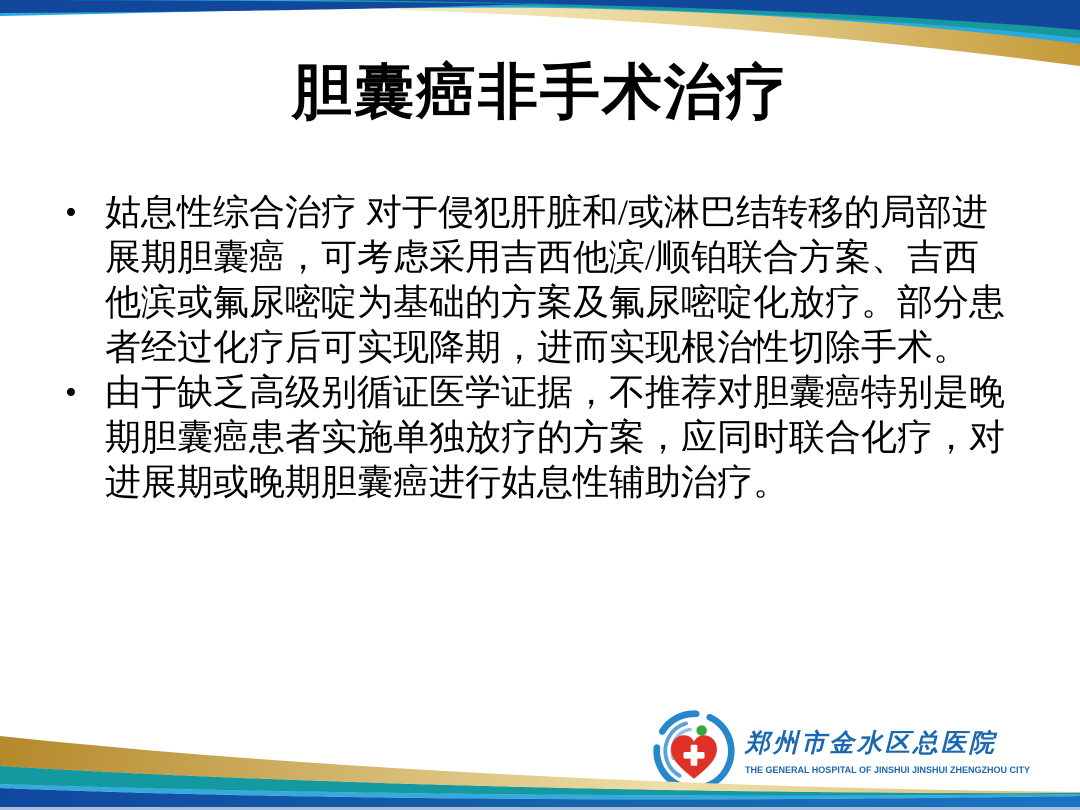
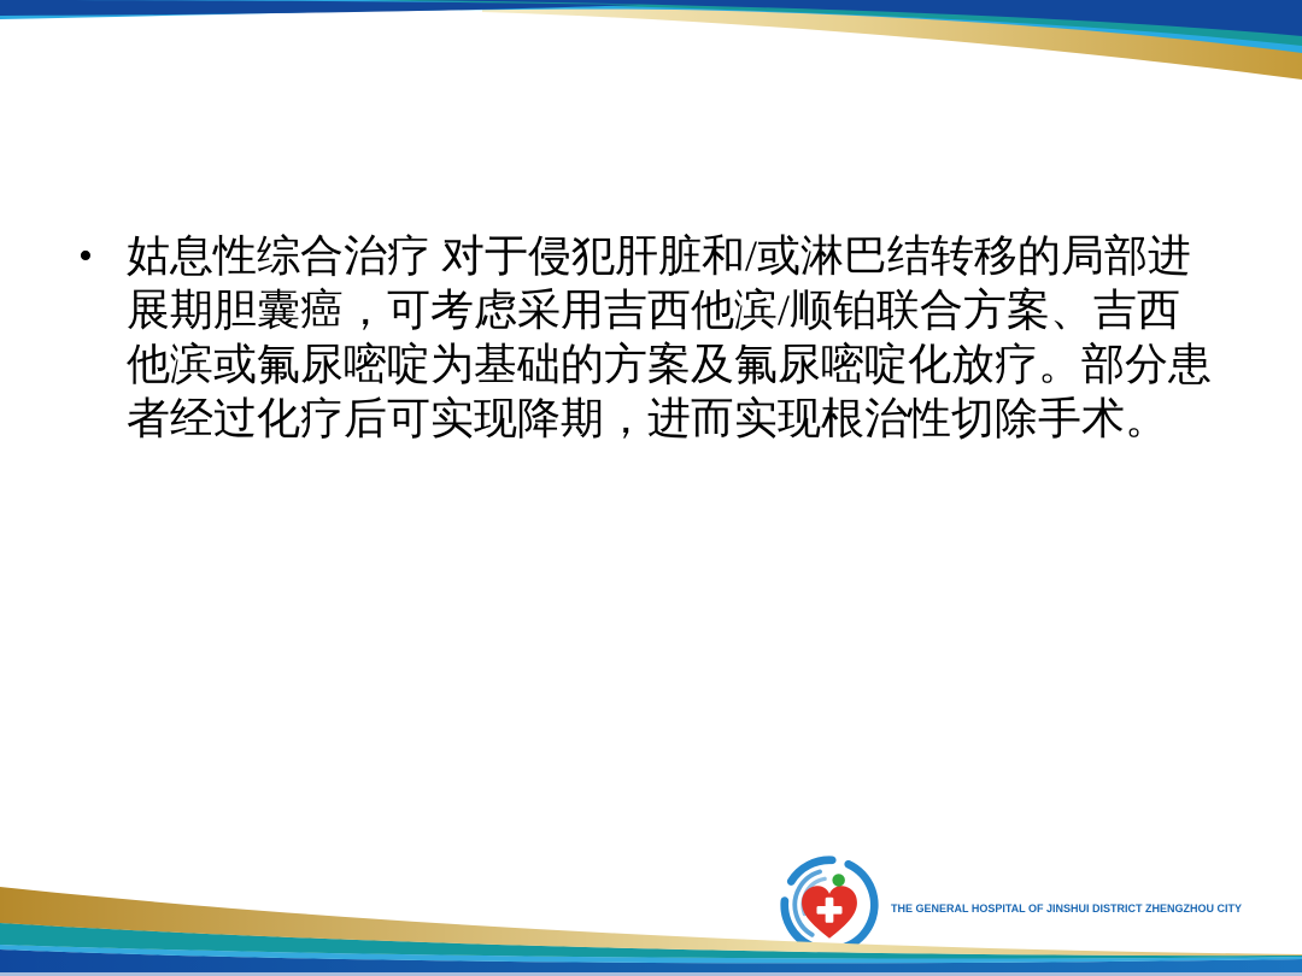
- 胆囊癌非手术治疗
  姑息性综合治疗 对于侵犯肝脏和/或淋巴结转移的局部进展期胆囊癌，可考虑采用吉西他滨/顺铂联合方案、吉西他滨或氟尿嘧啶为基础的方案及氟尿嘧啶化放疗。部分患者经过化疗后可实现降期，进而实现根治性切除手术。
- 由于缺乏高级别循证医学证据，不推荐对胆囊癌特别是晚期胆囊癌患者实施单独放疗的方案，应同时联合化疗，对进展期或晚期胆囊癌进行姑息性辅助治疗。
- 郑州市金水区总医院
- THE GENERAL HOSPITAL OF JINSHUI JINSHUI ZHENGZHOU CITY
+ THE GENERAL HOSPITAL OF JINSHUI DISTRICT ZHENGZHOU CITY
